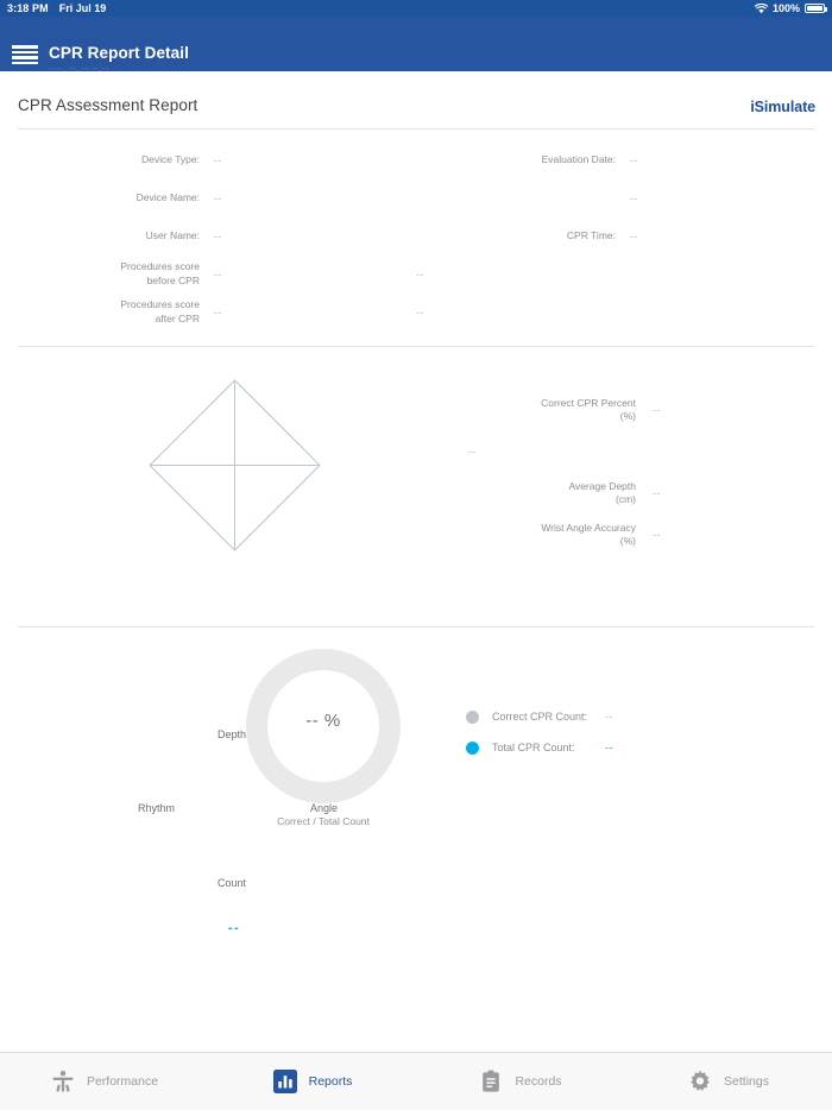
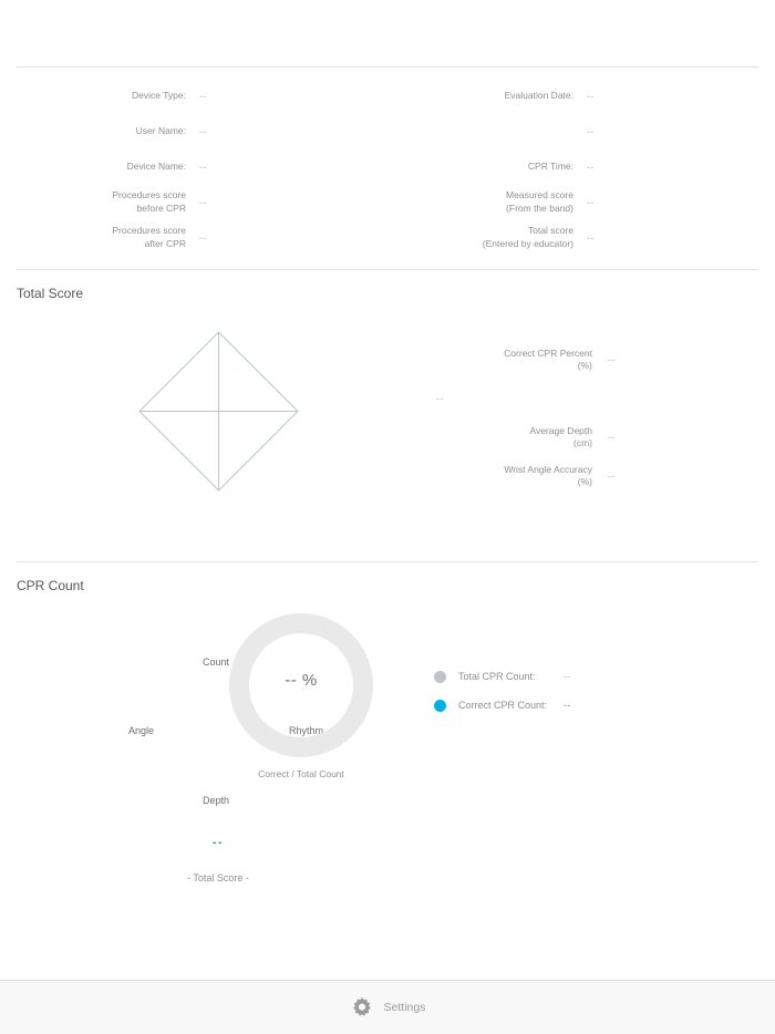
- 3:18 PM
- Fri Jul 19
- 100%
- CPR Report Detail
- ----, --, -- --:--
- CPR Assessment Report
- iSimulate
  Device Type:
  --
- Device Name:
+ User Name:
  --
- User Name:
+ Device Name:
  --
  Procedures score
  before CPR
  --
  Procedures score
  after CPR
  --
  Evaluation Date:
  --
  --
  CPR Time:
  --
+ Measured score
+ (From the band)
  --
+ Total score
+ (Entered by educator)
  --
+ Total Score
- Depth
+ Count
- Angle
+ Rhythm
- Count
+ Depth
- Rhythm
+ Angle
  --
+ - Total Score -
  Correct CPR Percent
  (%)
  --
  --
  Average Depth
  (cm)
  --
  Wrist Angle Accuracy
  (%)
  --
+ CPR Count
  -- %
  Correct / Total Count
- Correct CPR Count:
+ Total CPR Count:
  --
- Total CPR Count:
+ Correct CPR Count:
  --
- Performance
- Reports
- Records
  Settings
